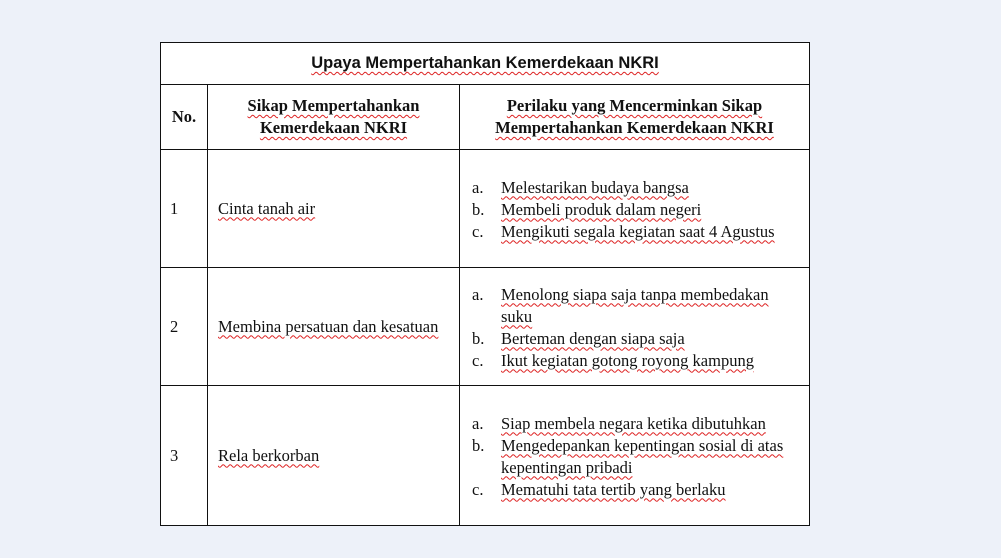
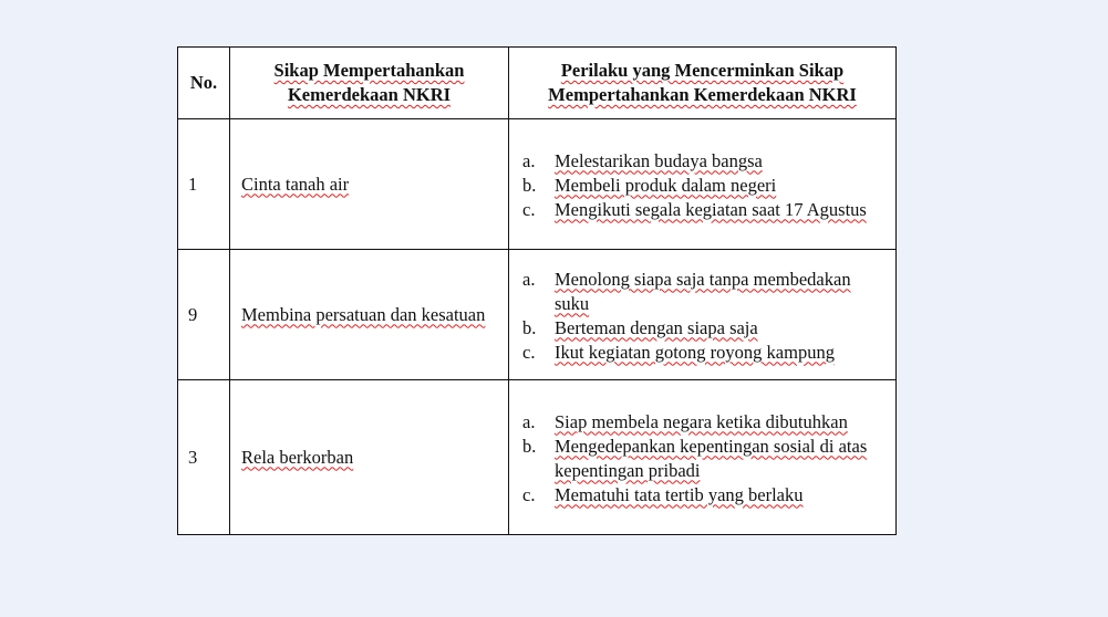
- Upaya Mempertahankan Kemerdekaan NKRI
  No.	Sikap Mempertahankan Kemerdekaan NKRI	Perilaku yang Mencerminkan Sikap Mempertahankan Kemerdekaan NKRI
- 1	Cinta tanah air	a. Melestarikan budaya bangsa b. Membeli produk dalam negeri c. Mengikuti segala kegiatan saat 4 Agustus
+ 1	Cinta tanah air	a. Melestarikan budaya bangsa b. Membeli produk dalam negeri c. Mengikuti segala kegiatan saat 17 Agustus
- 2	Membina persatuan dan kesatuan	a. Menolong siapa saja tanpa membedakan suku b. Berteman dengan siapa saja c. Ikut kegiatan gotong royong kampung
+ 9	Membina persatuan dan kesatuan	a. Menolong siapa saja tanpa membedakan suku b. Berteman dengan siapa saja c. Ikut kegiatan gotong royong kampung
  3	Rela berkorban	a. Siap membela negara ketika dibutuhkan b. Mengedepankan kepentingan sosial di atas kepentingan pribadi c. Mematuhi tata tertib yang berlaku
